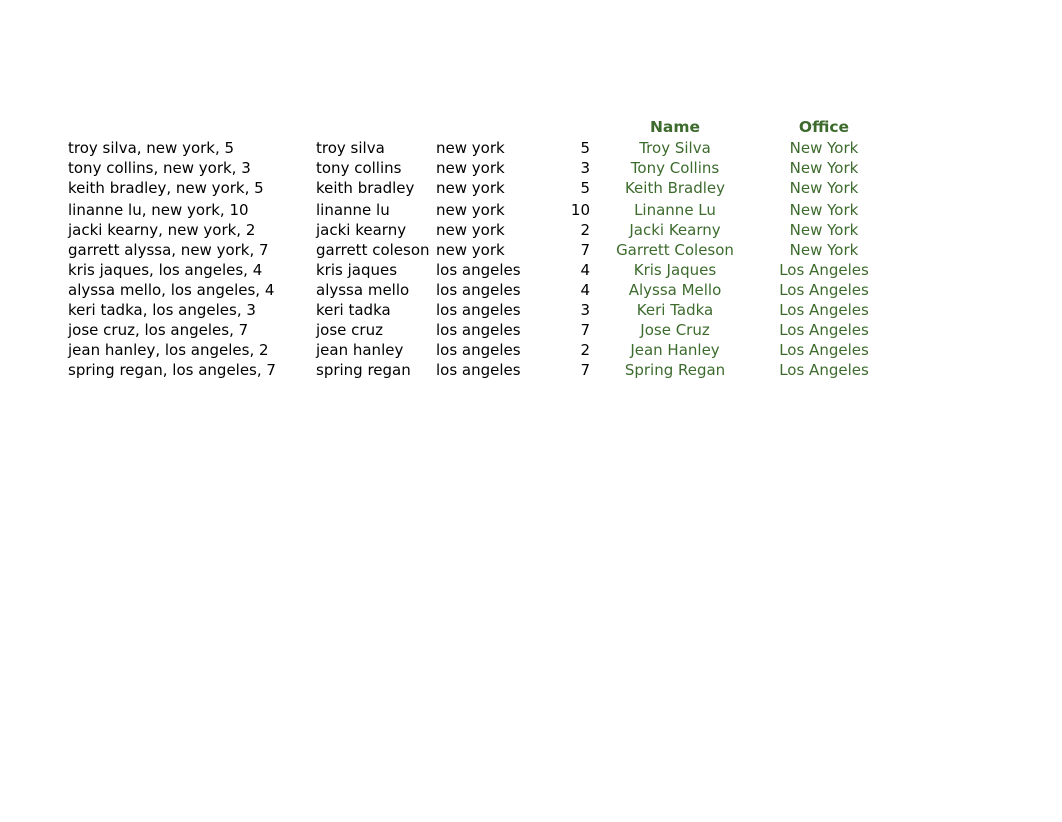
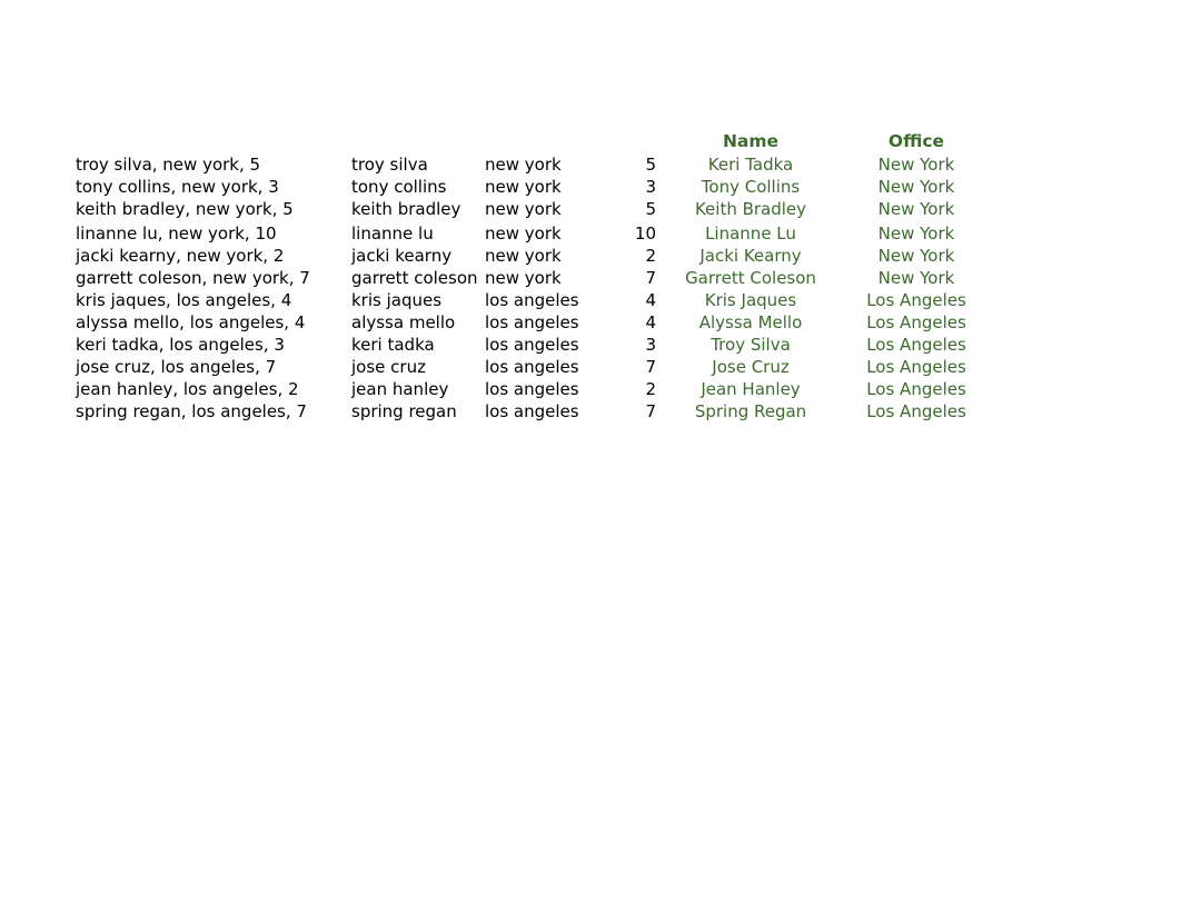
  Name
  Office
  troy silva, new york, 5
  troy silva
  new york
  5
- Troy Silva
+ Keri Tadka
  New York
  tony collins, new york, 3
  tony collins
  new york
  3
  Tony Collins
  New York
  keith bradley, new york, 5
  keith bradley
  new york
  5
  Keith Bradley
  New York
  linanne lu, new york, 10
  linanne lu
  new york
  10
  Linanne Lu
  New York
  jacki kearny, new york, 2
  jacki kearny
  new york
  2
  Jacki Kearny
  New York
- garrett alyssa, new york, 7
+ garrett coleson, new york, 7
  garrett coleson
  new york
  7
  Garrett Coleson
  New York
  kris jaques, los angeles, 4
  kris jaques
  los angeles
  4
  Kris Jaques
  Los Angeles
  alyssa mello, los angeles, 4
  alyssa mello
  los angeles
  4
  Alyssa Mello
  Los Angeles
  keri tadka, los angeles, 3
  keri tadka
  los angeles
  3
- Keri Tadka
+ Troy Silva
  Los Angeles
  jose cruz, los angeles, 7
  jose cruz
  los angeles
  7
  Jose Cruz
  Los Angeles
  jean hanley, los angeles, 2
  jean hanley
  los angeles
  2
  Jean Hanley
  Los Angeles
  spring regan, los angeles, 7
  spring regan
  los angeles
  7
  Spring Regan
  Los Angeles
